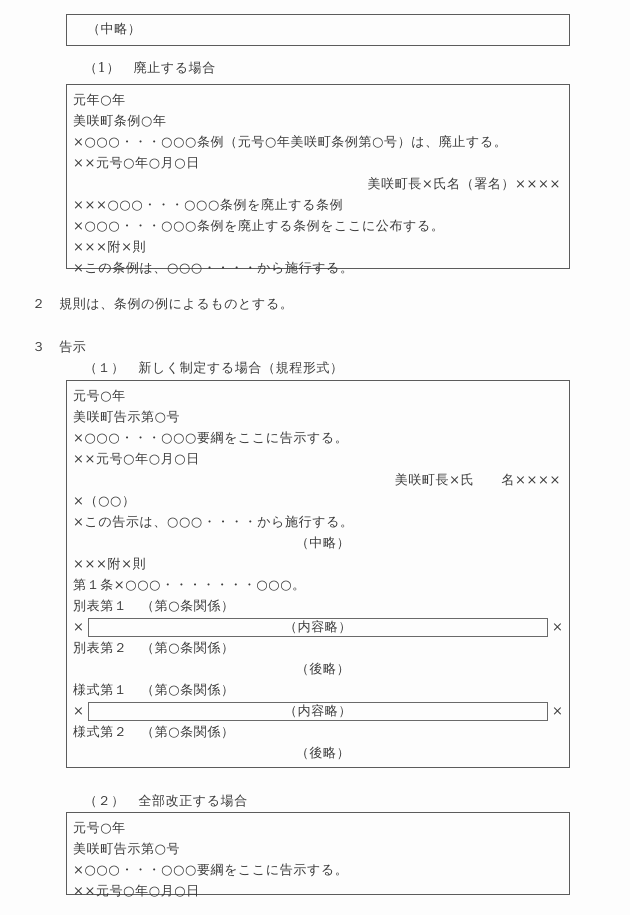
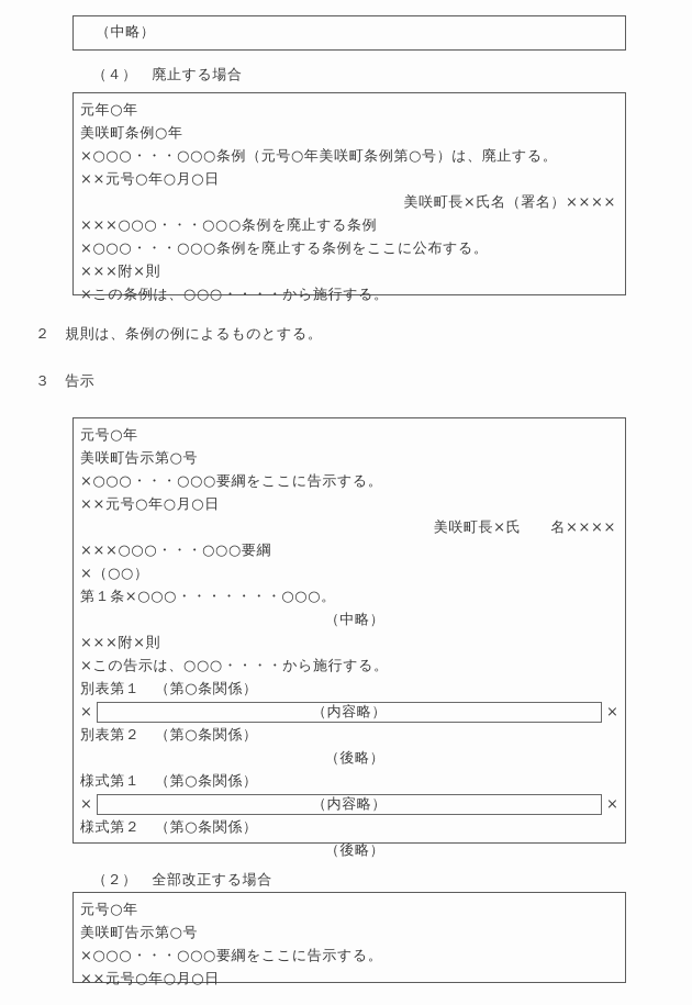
  （中略）
- （1） 廃止する場合
+ （４） 廃止する場合
  元年○年
  美咲町条例○年
  ×○○○・・・○○○条例（元号○年美咲町条例第○号）は、廃止する。
  ××元号○年○月○日
  美咲町長×氏名（署名）××××
  ×××○○○・・・○○○条例を廃止する条例
  ×○○○・・・○○○条例を廃止する条例をここに公布する。
  ×××附×則
  ×この条例は、○○○・・・・から施行する。
  ２ 規則は、条例の例によるものとする。
  ３ 告示
- （１） 新しく制定する場合（規程形式）
  元号○年
  美咲町告示第○号
  ×○○○・・・○○○要綱をここに告示する。
  ××元号○年○月○日
  美咲町長×氏 名××××
+ ×××○○○・・・○○○要綱
  ×（○○）
- ×この告示は、○○○・・・・から施行する。
+ 第１条×○○○・・・・・・・○○○。
  （中略）
  ×××附×則
- 第１条×○○○・・・・・・・○○○。
+ ×この告示は、○○○・・・・から施行する。
  別表第１ （第○条関係）
  ×
  （内容略）
  ×
  別表第２ （第○条関係）
  （後略）
  様式第１ （第○条関係）
  ×
  （内容略）
  ×
  様式第２ （第○条関係）
  （後略）
  （２） 全部改正する場合
  元号○年
  美咲町告示第○号
  ×○○○・・・○○○要綱をここに告示する。
  ××元号○年○月○日
